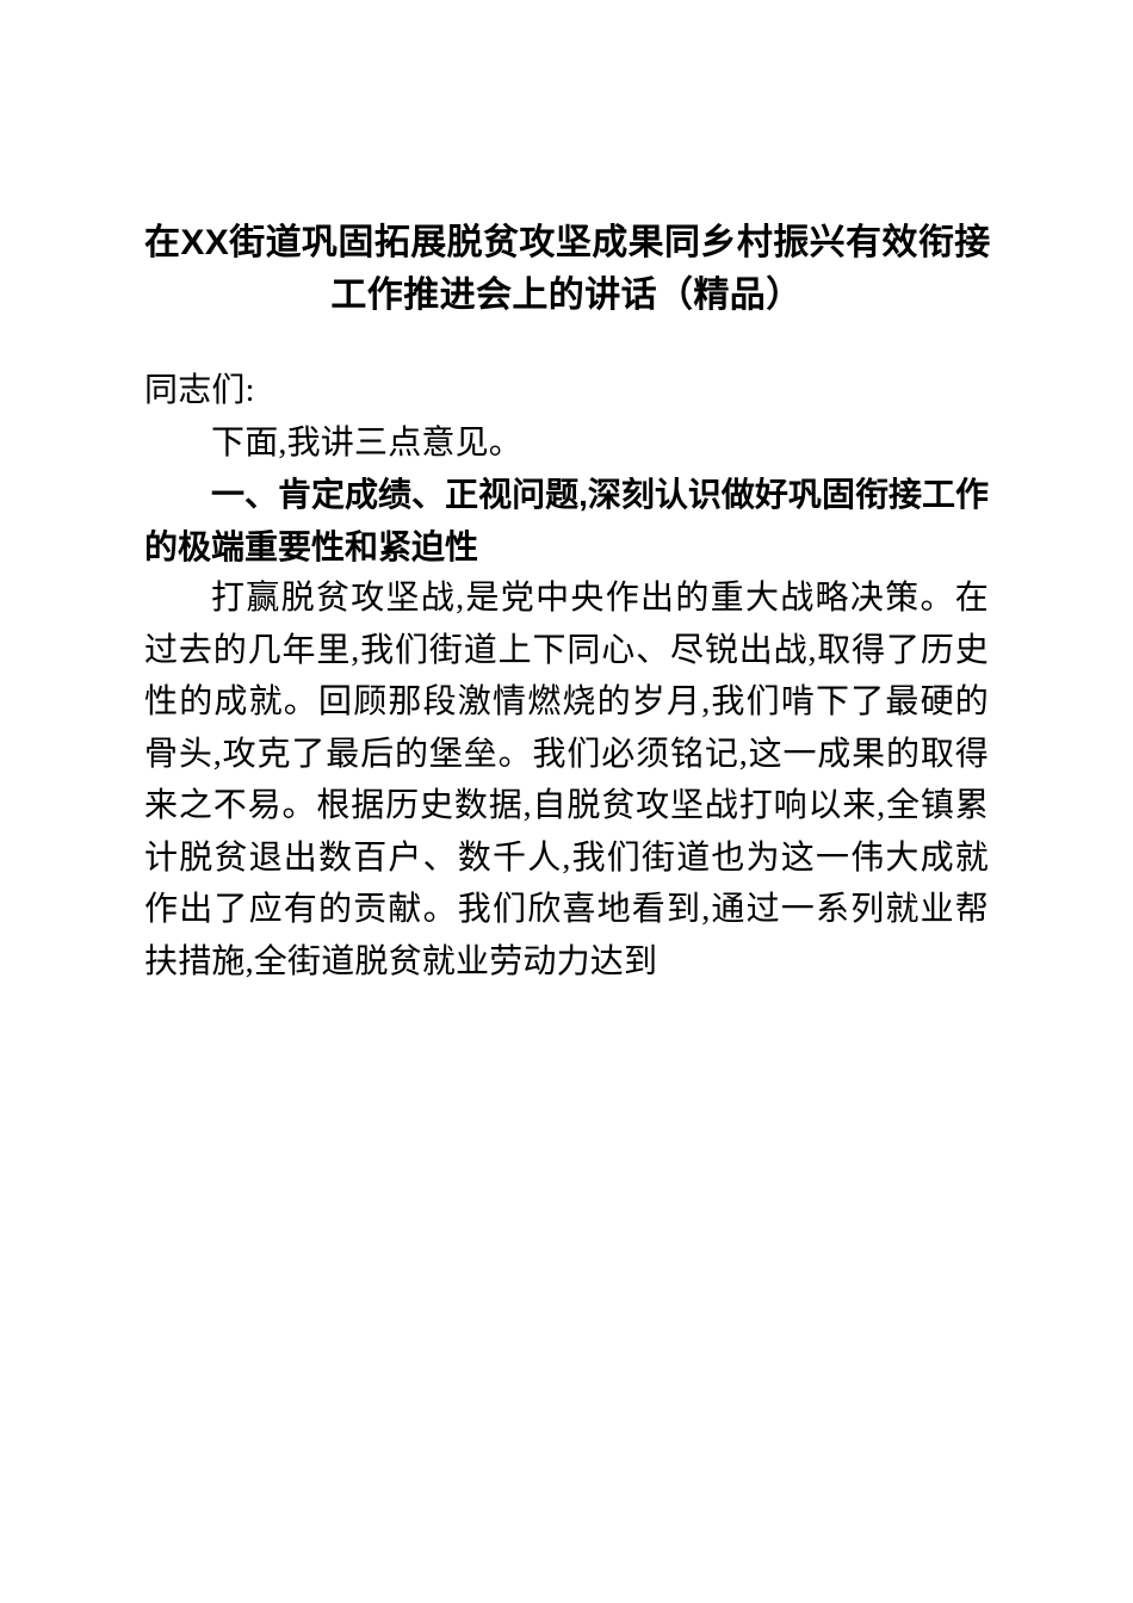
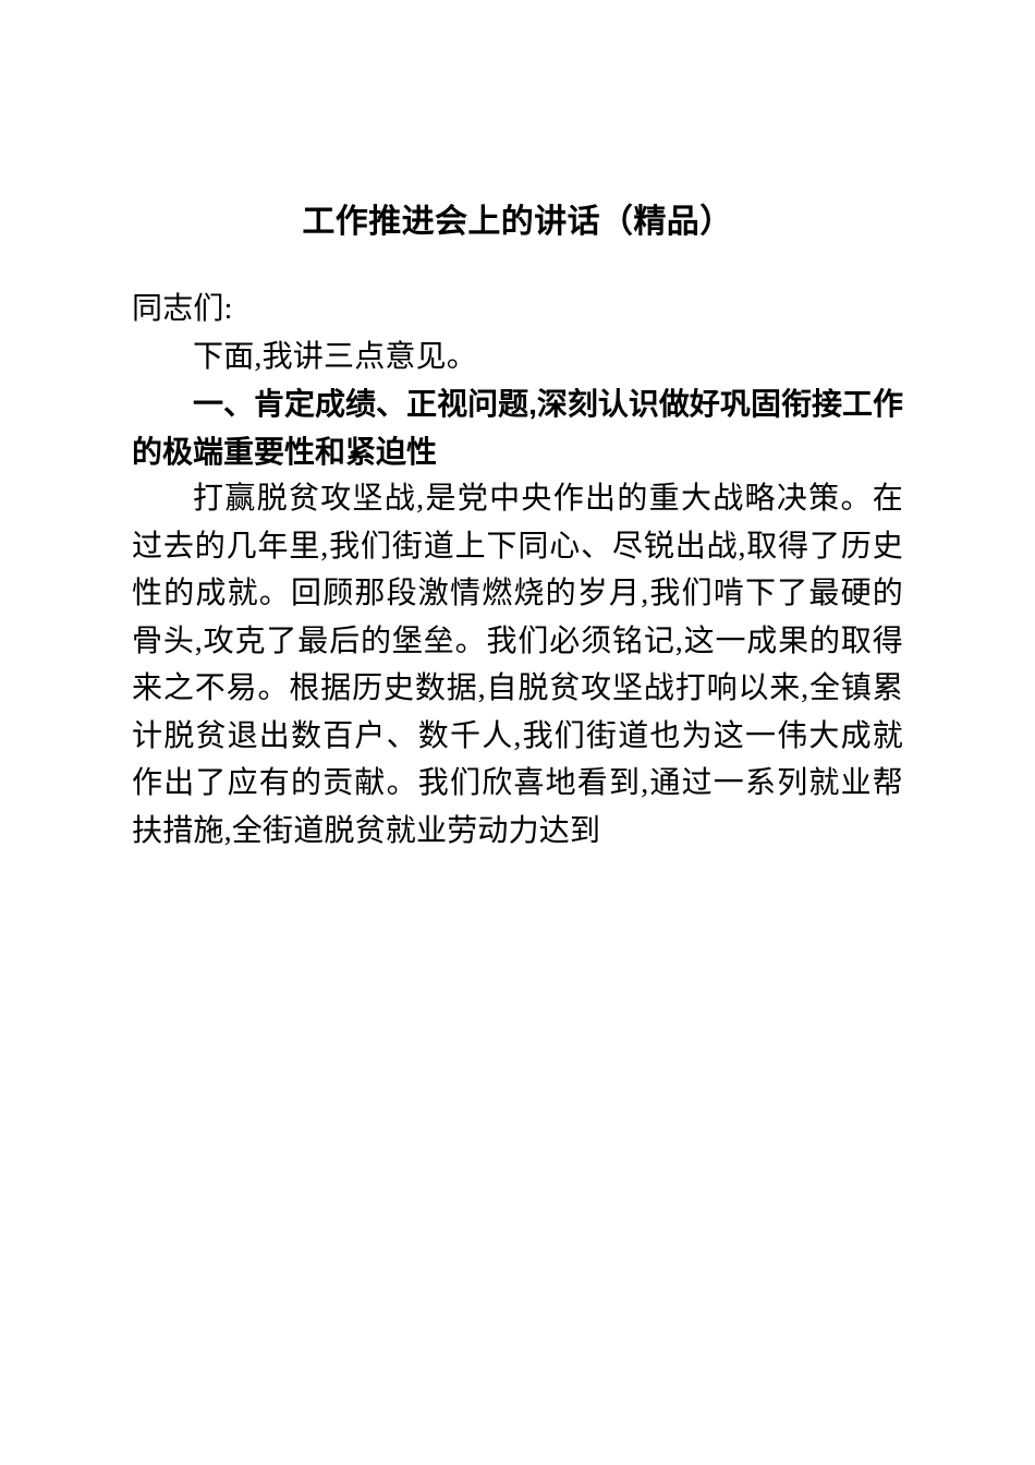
- 在XX街道巩固拓展脱贫攻坚成果同乡村振兴有效衔接
  工作推进会上的讲话（精品）
  同志们:
  下面,我讲三点意见。
  一、肯定成绩、正视问题,深刻认识做好巩固衔接工作的极端重要性和紧迫性
  打赢脱贫攻坚战,是党中央作出的重大战略决策。在过去的几年里,我们街道上下同心、尽锐出战,取得了历史性的成就。回顾那段激情燃烧的岁月,我们啃下了最硬的骨头,攻克了最后的堡垒。我们必须铭记,这一成果的取得来之不易。根据历史数据,自脱贫攻坚战打响以来,全镇累计脱贫退出数百户、数千人,我们街道也为这一伟大成就作出了应有的贡献。我们欣喜地看到,通过一系列就业帮扶措施,全街道脱贫就业劳动力达到
